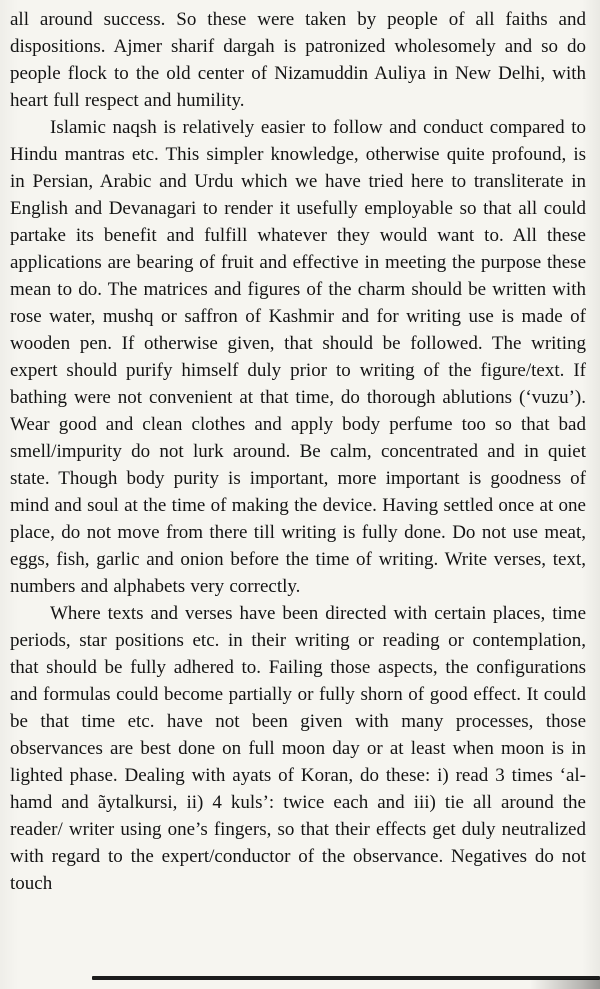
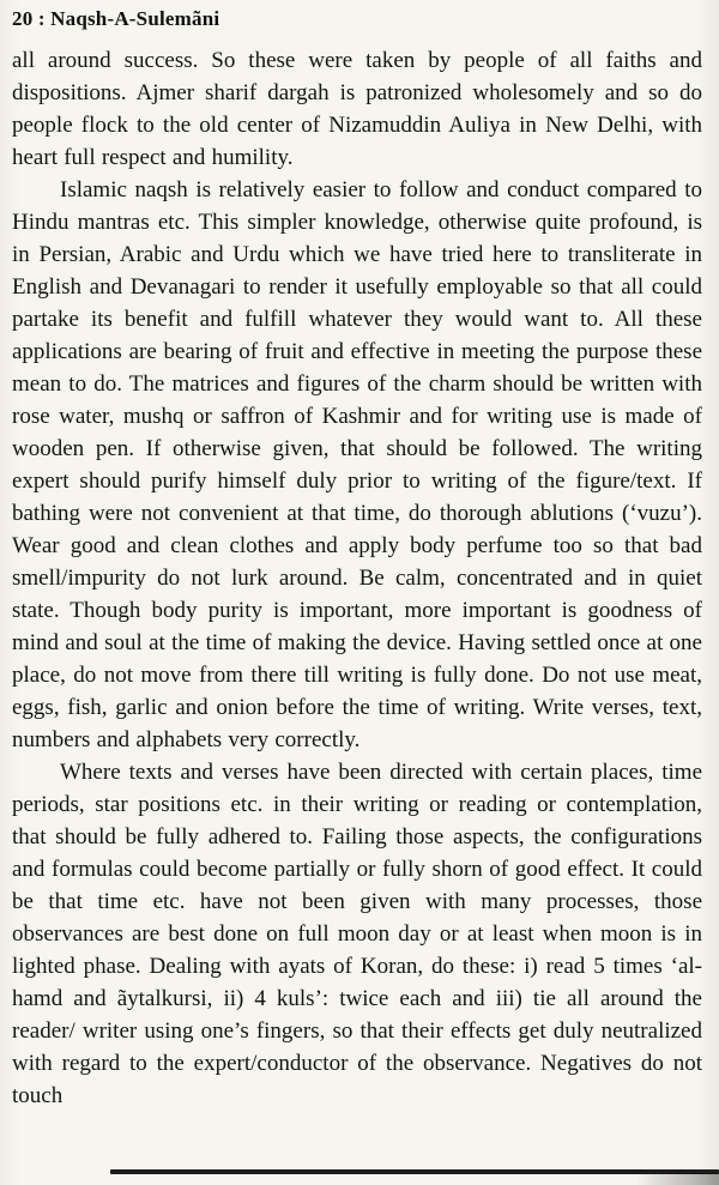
+ 20 : Naqsh-A-Sulemãni
  all around success. So these were taken by people of all faiths and dispositions. Ajmer sharif dargah is patronized wholesomely and so do people flock to the old center of Nizamuddin Auliya in New Delhi, with heart full respect and humility.
  Islamic naqsh is relatively easier to follow and conduct compared to Hindu mantras etc. This simpler knowledge, otherwise quite profound, is in Persian, Arabic and Urdu which we have tried here to transliterate in English and Devanagari to render it usefully employable so that all could partake its benefit and fulfill whatever they would want to. All these applications are bearing of fruit and effective in meeting the purpose these mean to do. The matrices and figures of the charm should be written with rose water, mushq or saffron of Kashmir and for writing use is made of wooden pen. If otherwise given, that should be followed. The writing expert should purify himself duly prior to writing of the figure/text. If bathing were not convenient at that time, do thorough ablutions (‘vuzu’). Wear good and clean clothes and apply body perfume too so that bad smell/impurity do not lurk around. Be calm, concentrated and in quiet state. Though body purity is important, more important is goodness of mind and soul at the time of making the device. Having settled once at one place, do not move from there till writing is fully done. Do not use meat, eggs, fish, garlic and onion before the time of writing. Write verses, text, numbers and alphabets very correctly.
- Where texts and verses have been directed with certain places, time periods, star positions etc. in their writing or reading or contemplation, that should be fully adhered to. Failing those aspects, the configurations and formulas could become partially or fully shorn of good effect. It could be that time etc. have not been given with many processes, those observances are best done on full moon day or at least when moon is in lighted phase. Dealing with ayats of Koran, do these: i) read 3 times ‘al-hamd and ãytalkursi, ii) 4 kuls’: twice each and iii) tie all around the reader/ writer using one’s fingers, so that their effects get duly neutralized with regard to the expert/conductor of the observance. Negatives do not touch
+ Where texts and verses have been directed with certain places, time periods, star positions etc. in their writing or reading or contemplation, that should be fully adhered to. Failing those aspects, the configurations and formulas could become partially or fully shorn of good effect. It could be that time etc. have not been given with many processes, those observances are best done on full moon day or at least when moon is in lighted phase. Dealing with ayats of Koran, do these: i) read 5 times ‘al-hamd and ãytalkursi, ii) 4 kuls’: twice each and iii) tie all around the reader/ writer using one’s fingers, so that their effects get duly neutralized with regard to the expert/conductor of the observance. Negatives do not touch
